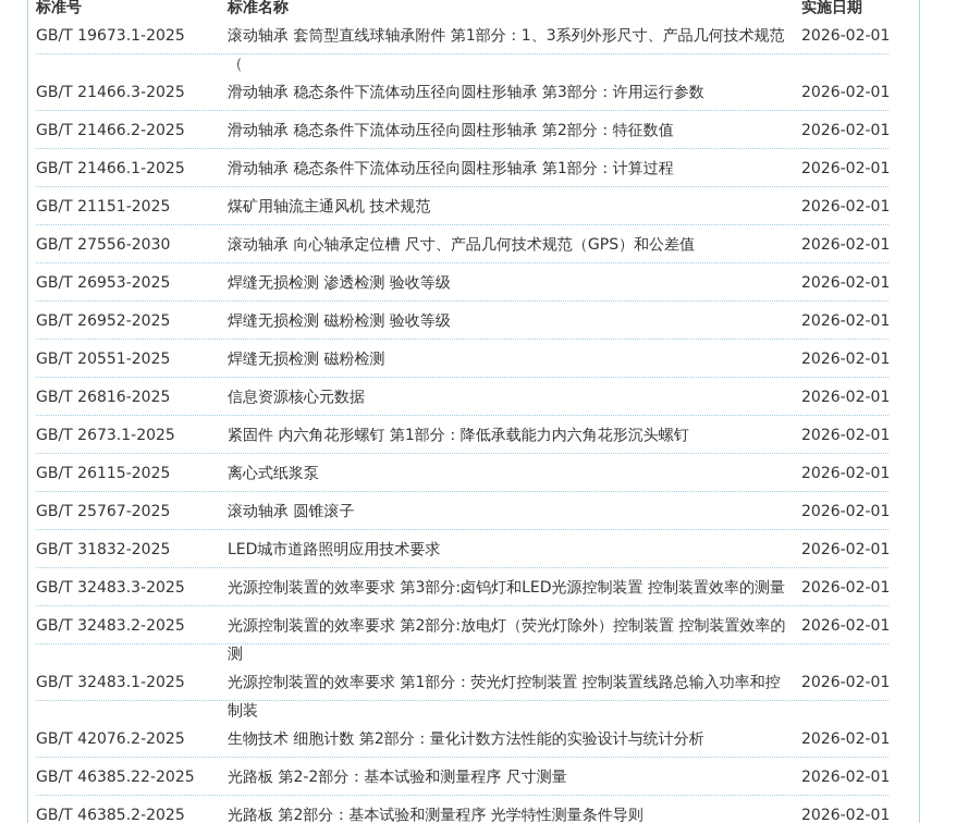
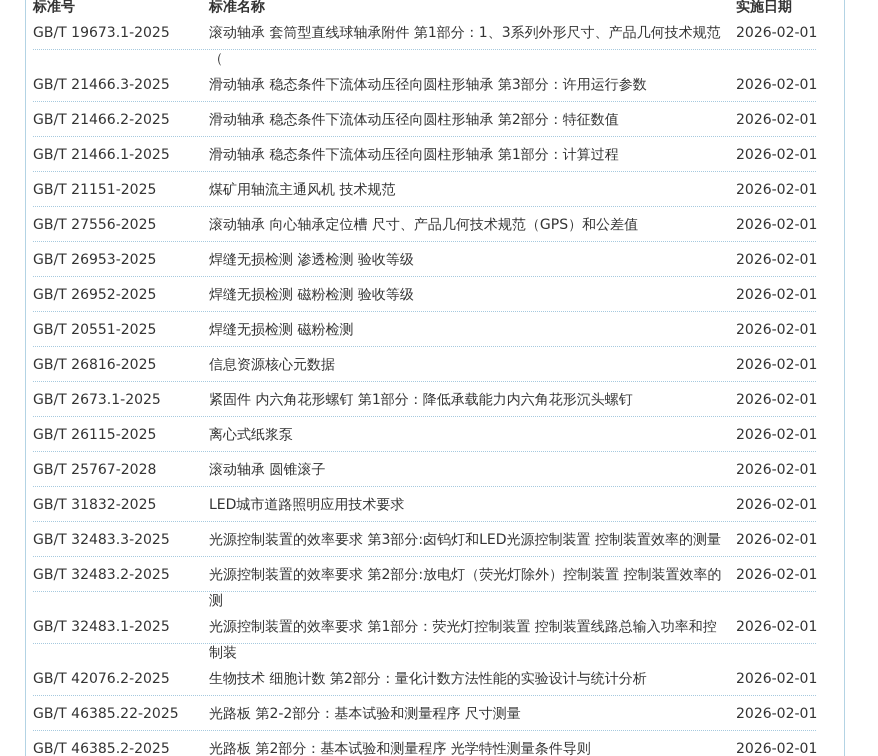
  标准号
  标准名称
  实施日期
  GB/T 19673.1-2025
  滚动轴承 套筒型直线球轴承附件 第1部分：1、3系列外形尺寸、产品几何技术规范
  （
  2026-02-01
  GB/T 21466.3-2025
  滑动轴承 稳态条件下流体动压径向圆柱形轴承 第3部分：许用运行参数
  2026-02-01
  GB/T 21466.2-2025
  滑动轴承 稳态条件下流体动压径向圆柱形轴承 第2部分：特征数值
  2026-02-01
  GB/T 21466.1-2025
  滑动轴承 稳态条件下流体动压径向圆柱形轴承 第1部分：计算过程
  2026-02-01
  GB/T 21151-2025
  煤矿用轴流主通风机 技术规范
  2026-02-01
- GB/T 27556-2030
+ GB/T 27556-2025
  滚动轴承 向心轴承定位槽 尺寸、产品几何技术规范（GPS）和公差值
  2026-02-01
  GB/T 26953-2025
  焊缝无损检测 渗透检测 验收等级
  2026-02-01
  GB/T 26952-2025
  焊缝无损检测 磁粉检测 验收等级
  2026-02-01
  GB/T 20551-2025
  焊缝无损检测 磁粉检测
  2026-02-01
  GB/T 26816-2025
  信息资源核心元数据
  2026-02-01
  GB/T 2673.1-2025
  紧固件 内六角花形螺钉 第1部分：降低承载能力内六角花形沉头螺钉
  2026-02-01
  GB/T 26115-2025
  离心式纸浆泵
  2026-02-01
- GB/T 25767-2025
+ GB/T 25767-2028
  滚动轴承 圆锥滚子
  2026-02-01
  GB/T 31832-2025
  LED城市道路照明应用技术要求
  2026-02-01
  GB/T 32483.3-2025
  光源控制装置的效率要求 第3部分:卤钨灯和LED光源控制装置 控制装置效率的测量
  2026-02-01
  GB/T 32483.2-2025
  光源控制装置的效率要求 第2部分:放电灯（荧光灯除外）控制装置 控制装置效率的
  测
  2026-02-01
  GB/T 32483.1-2025
  光源控制装置的效率要求 第1部分：荧光灯控制装置 控制装置线路总输入功率和控
  制装
  2026-02-01
  GB/T 42076.2-2025
  生物技术 细胞计数 第2部分：量化计数方法性能的实验设计与统计分析
  2026-02-01
  GB/T 46385.22-2025
  光路板 第2-2部分：基本试验和测量程序 尺寸测量
  2026-02-01
  GB/T 46385.2-2025
  光路板 第2部分：基本试验和测量程序 光学特性测量条件导则
  2026-02-01
